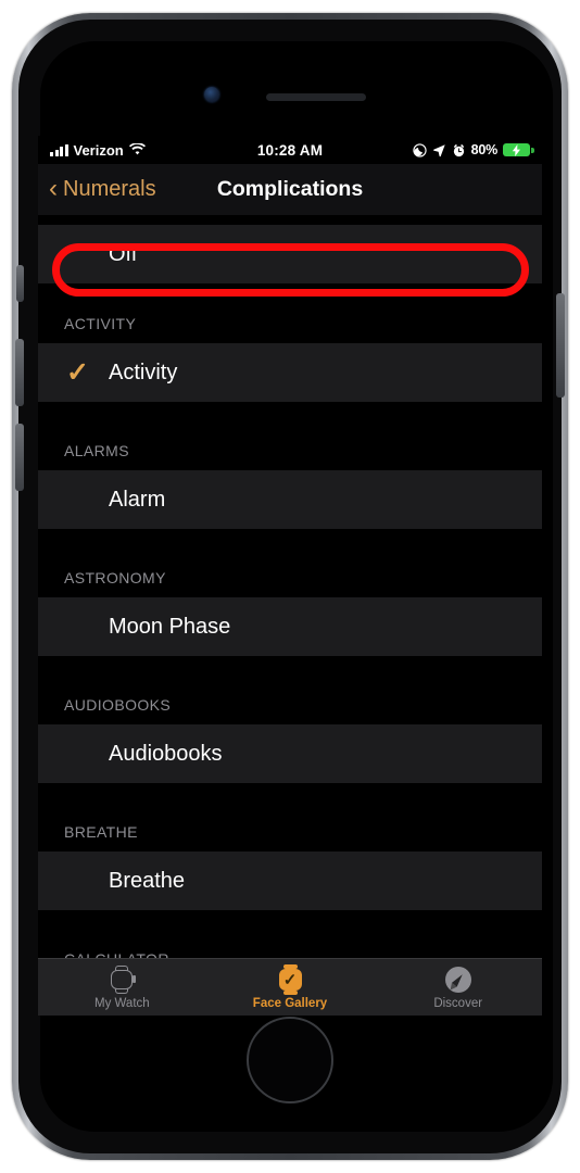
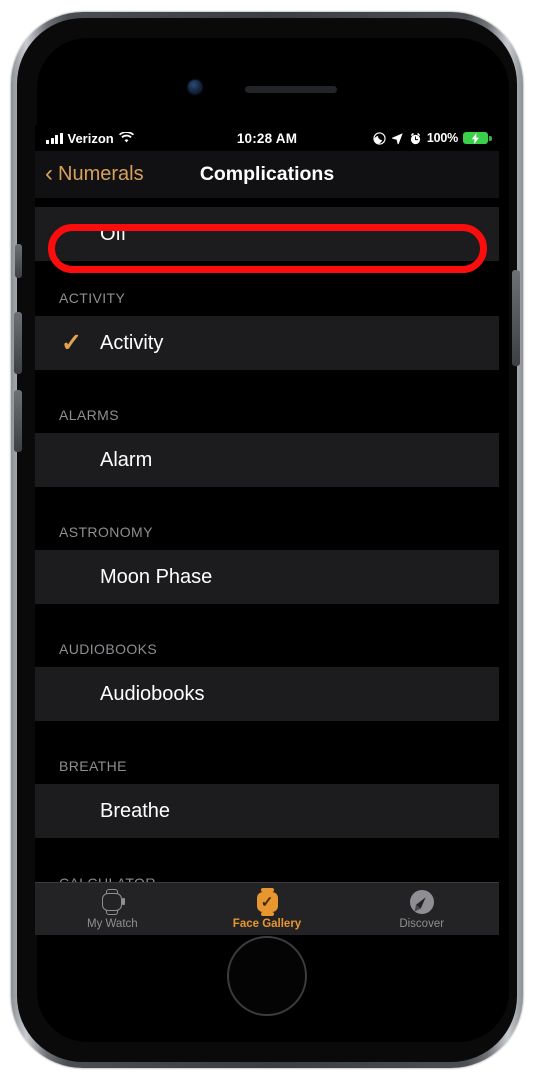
  Verizon
  10:28 AM
- 80%
+ 100%
  ‹
  Numerals
  Complications
  Off
  ACTIVITY
  ✓
  Activity
  ALARMS
  Alarm
  ASTRONOMY
  Moon Phase
  AUDIOBOOKS
  Audiobooks
  BREATHE
  Breathe
  My Watch
  ✓
  Face Gallery
  Discover
